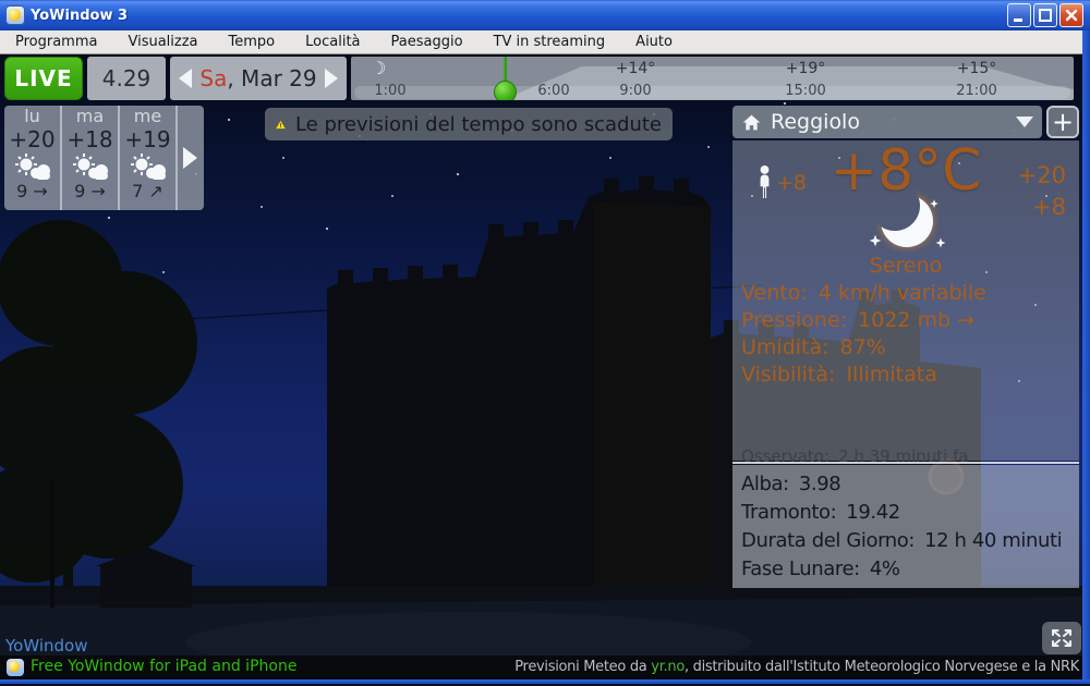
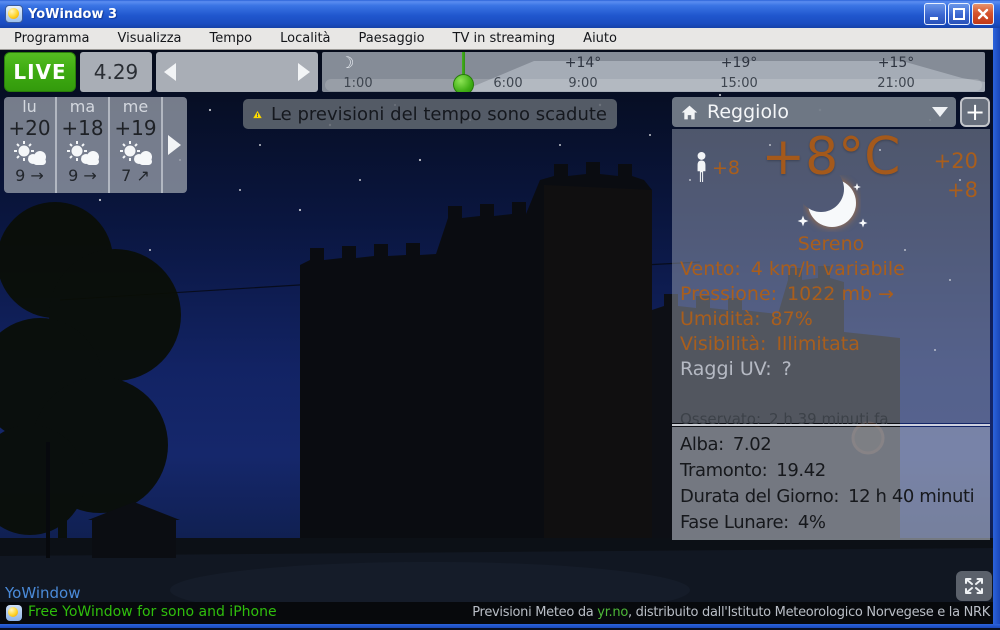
  YoWindow 3
  Programma
  Visualizza
  Tempo
  Località
  Paesaggio
  TV in streaming
  Aiuto
  LIVE
  4.29
- Sa, Mar 29
  ☽
  1:00
  6:00
  9:00
  15:00
  21:00
  +14°
  +19°
  +15°
  lu
  +20
  9 →
  ma
  +18
  9 →
  me
  +19
  7 ↗
  Le previsioni del tempo sono scadute
  Reggiolo
  +
  +8
  +8°C
  +20
  +8
  Sereno
  Vento: 4 km/h variabile
  Pressione: 1022 mb →
  Umidità: 87%
  Visibilità: Illimitata
+ Raggi UV: ?
  Osservato: 2 h 39 minuti fa
- Alba: 3.98
+ Alba: 7.02
  Tramonto: 19.42
  Durata del Giorno: 12 h 40 minuti
  Fase Lunare: 4%
  YoWindow
- Free YoWindow for iPad and iPhone
+ Free YoWindow for sono and iPhone
  Previsioni Meteo da yr.no, distribuito dall'Istituto Meteorologico Norvegese e la NRK
